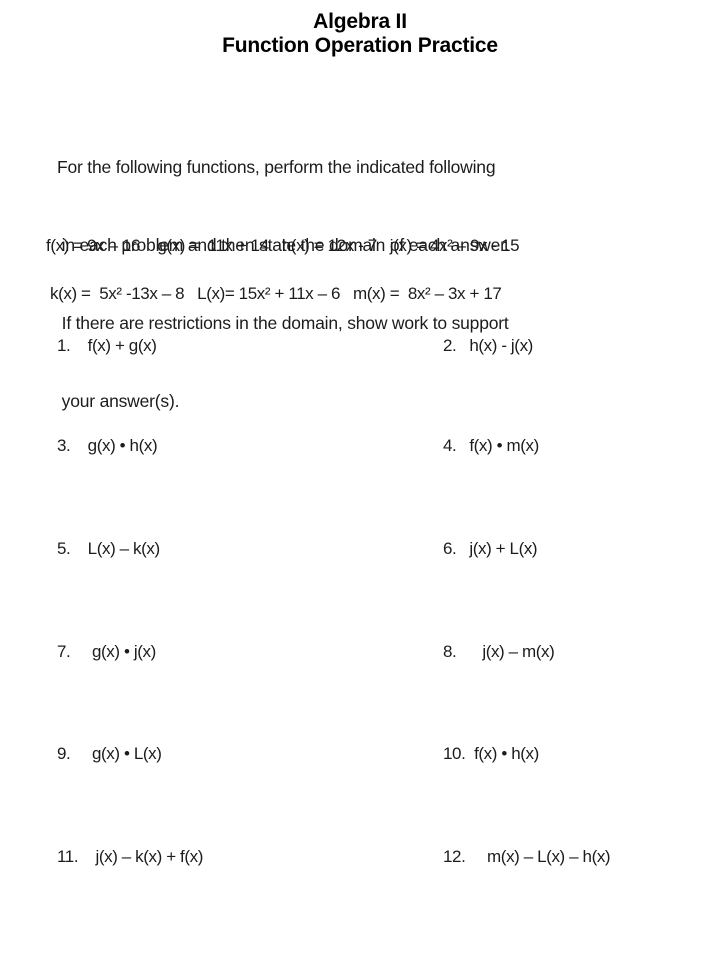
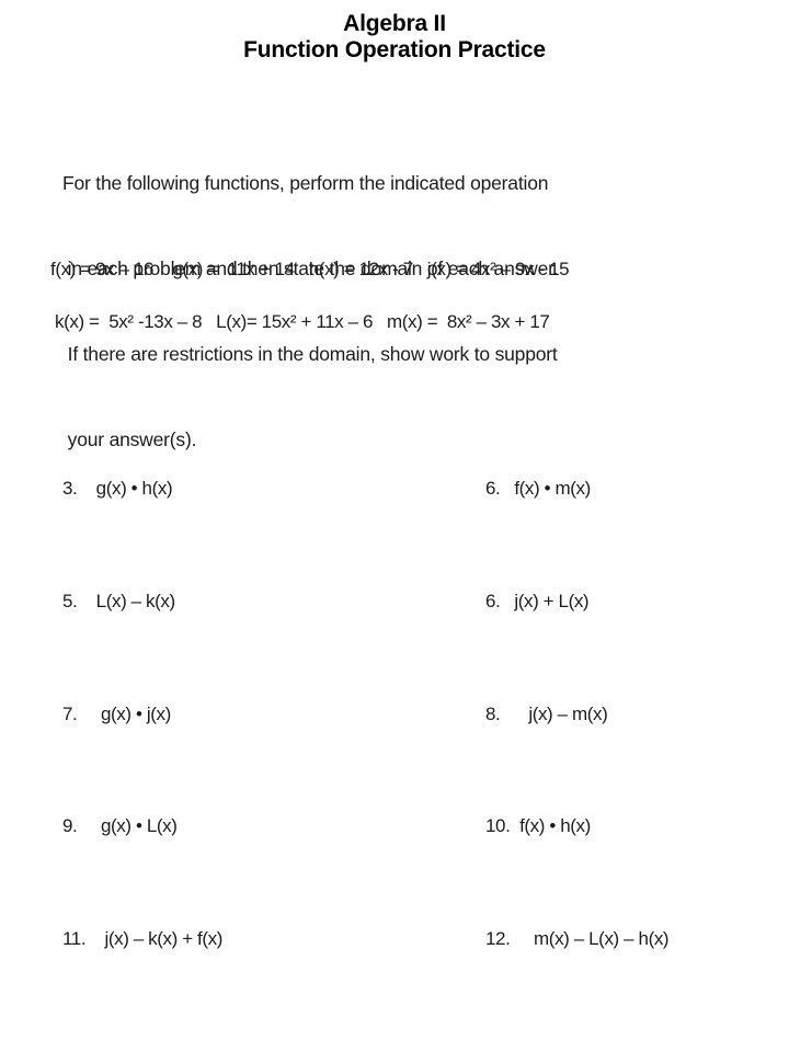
  Algebra II
  Function Operation Practice
- For the following functions, perform the indicated following
+ For the following functions, perform the indicated operation
  in each problem and then state the domain of each answer.
  If there are restrictions in the domain, show work to support
  your answer(s).
  f(x) = 9x – 16 g(x) = 11x + 14 h(x) = 12x - 7 j(x) = 4x² – 9x - 15
  k(x) = 5x² -13x – 8 L(x)= 15x² + 11x – 6 m(x) = 8x² – 3x + 17
- 1. f(x) + g(x)
- 2. h(x) - j(x)
  3. g(x) • h(x)
- 4. f(x) • m(x)
+ 6. f(x) • m(x)
  5. L(x) – k(x)
  6. j(x) + L(x)
  7. g(x) • j(x)
  8. j(x) – m(x)
  9. g(x) • L(x)
  10. f(x) • h(x)
  11. j(x) – k(x) + f(x)
  12. m(x) – L(x) – h(x)
